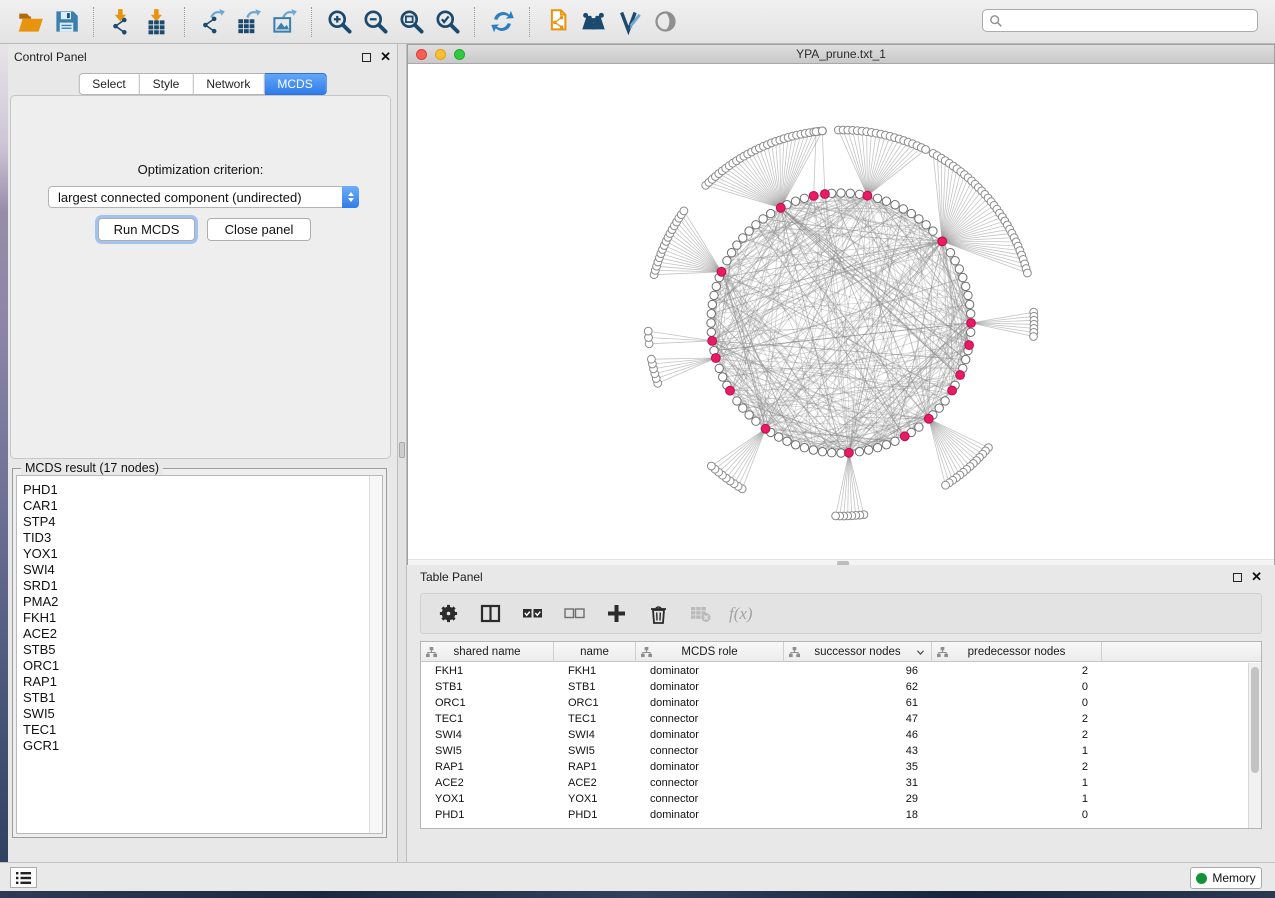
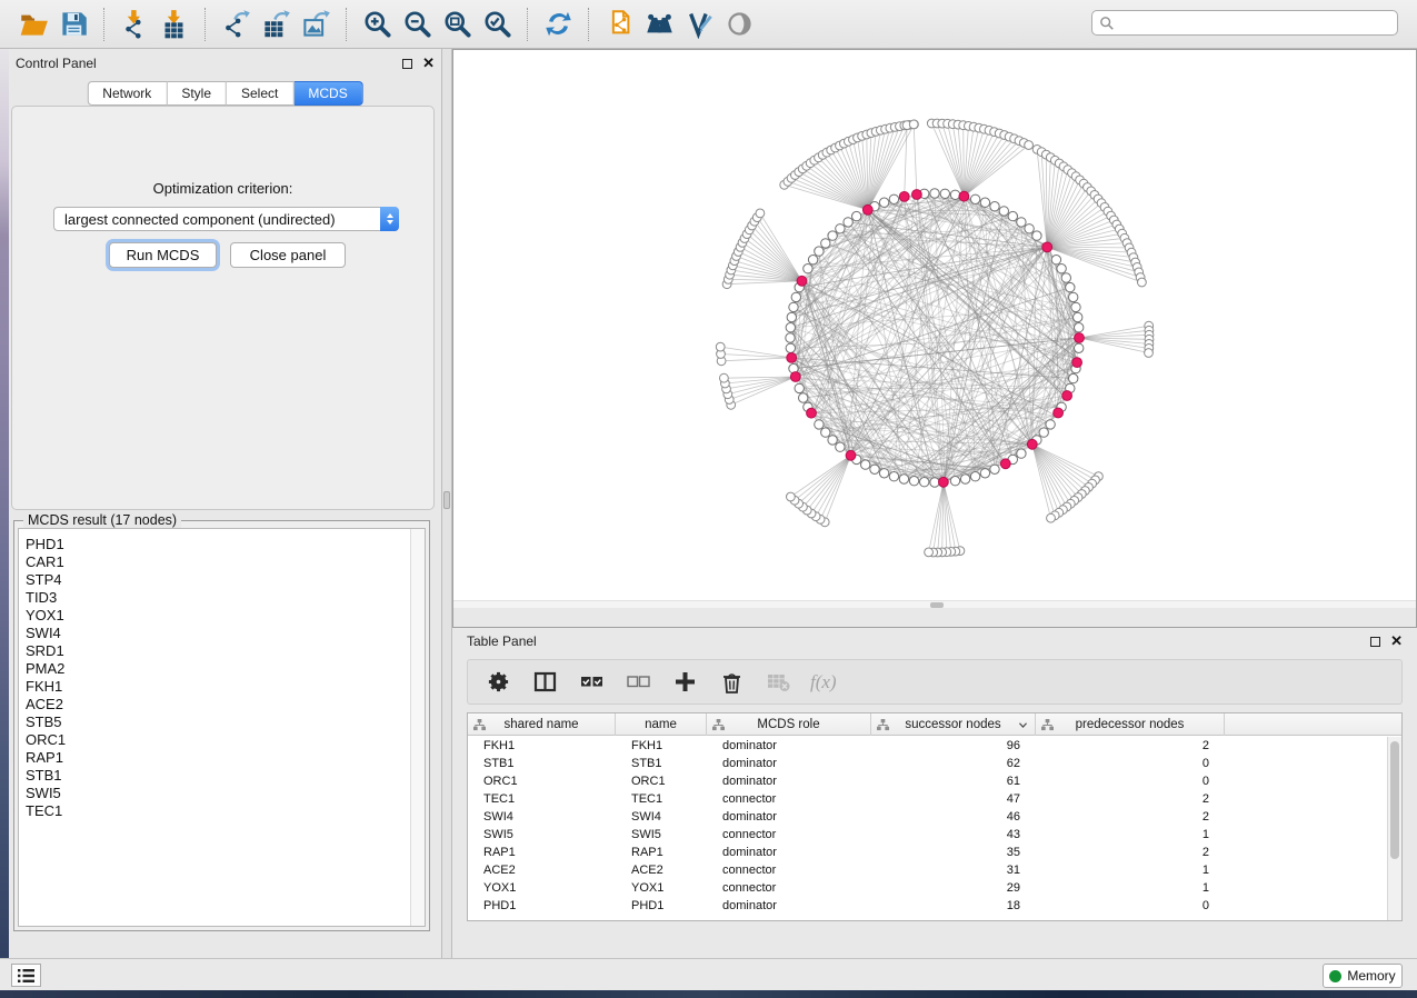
  Control Panel
  ✕
- Select
+ Network
  Style
- Network
+ Select
  MCDS
  Optimization criterion:
  largest connected component (undirected)
  Run MCDS
  Close panel
  MCDS result (17 nodes)
  PHD1
  CAR1
  STP4
  TID3
  YOX1
  SWI4
  SRD1
  PMA2
  FKH1
  ACE2
  STB5
  ORC1
  RAP1
  STB1
  SWI5
  TEC1
- GCR1
- YPA_prune.txt_1
  Table Panel
  ✕
  f(x)
  shared name
  name
  MCDS role
  successor nodes
  predecessor nodes
  FKH1
  FKH1
  dominator
  96
  2
  STB1
  STB1
  dominator
  62
  0
  ORC1
  ORC1
  dominator
  61
  0
  TEC1
  TEC1
  connector
  47
  2
  SWI4
  SWI4
  dominator
  46
  2
  SWI5
  SWI5
  connector
  43
  1
  RAP1
  RAP1
  dominator
  35
  2
  ACE2
  ACE2
  connector
  31
  1
  YOX1
  YOX1
  connector
  29
  1
  PHD1
  PHD1
  dominator
  18
  0
  Memory
